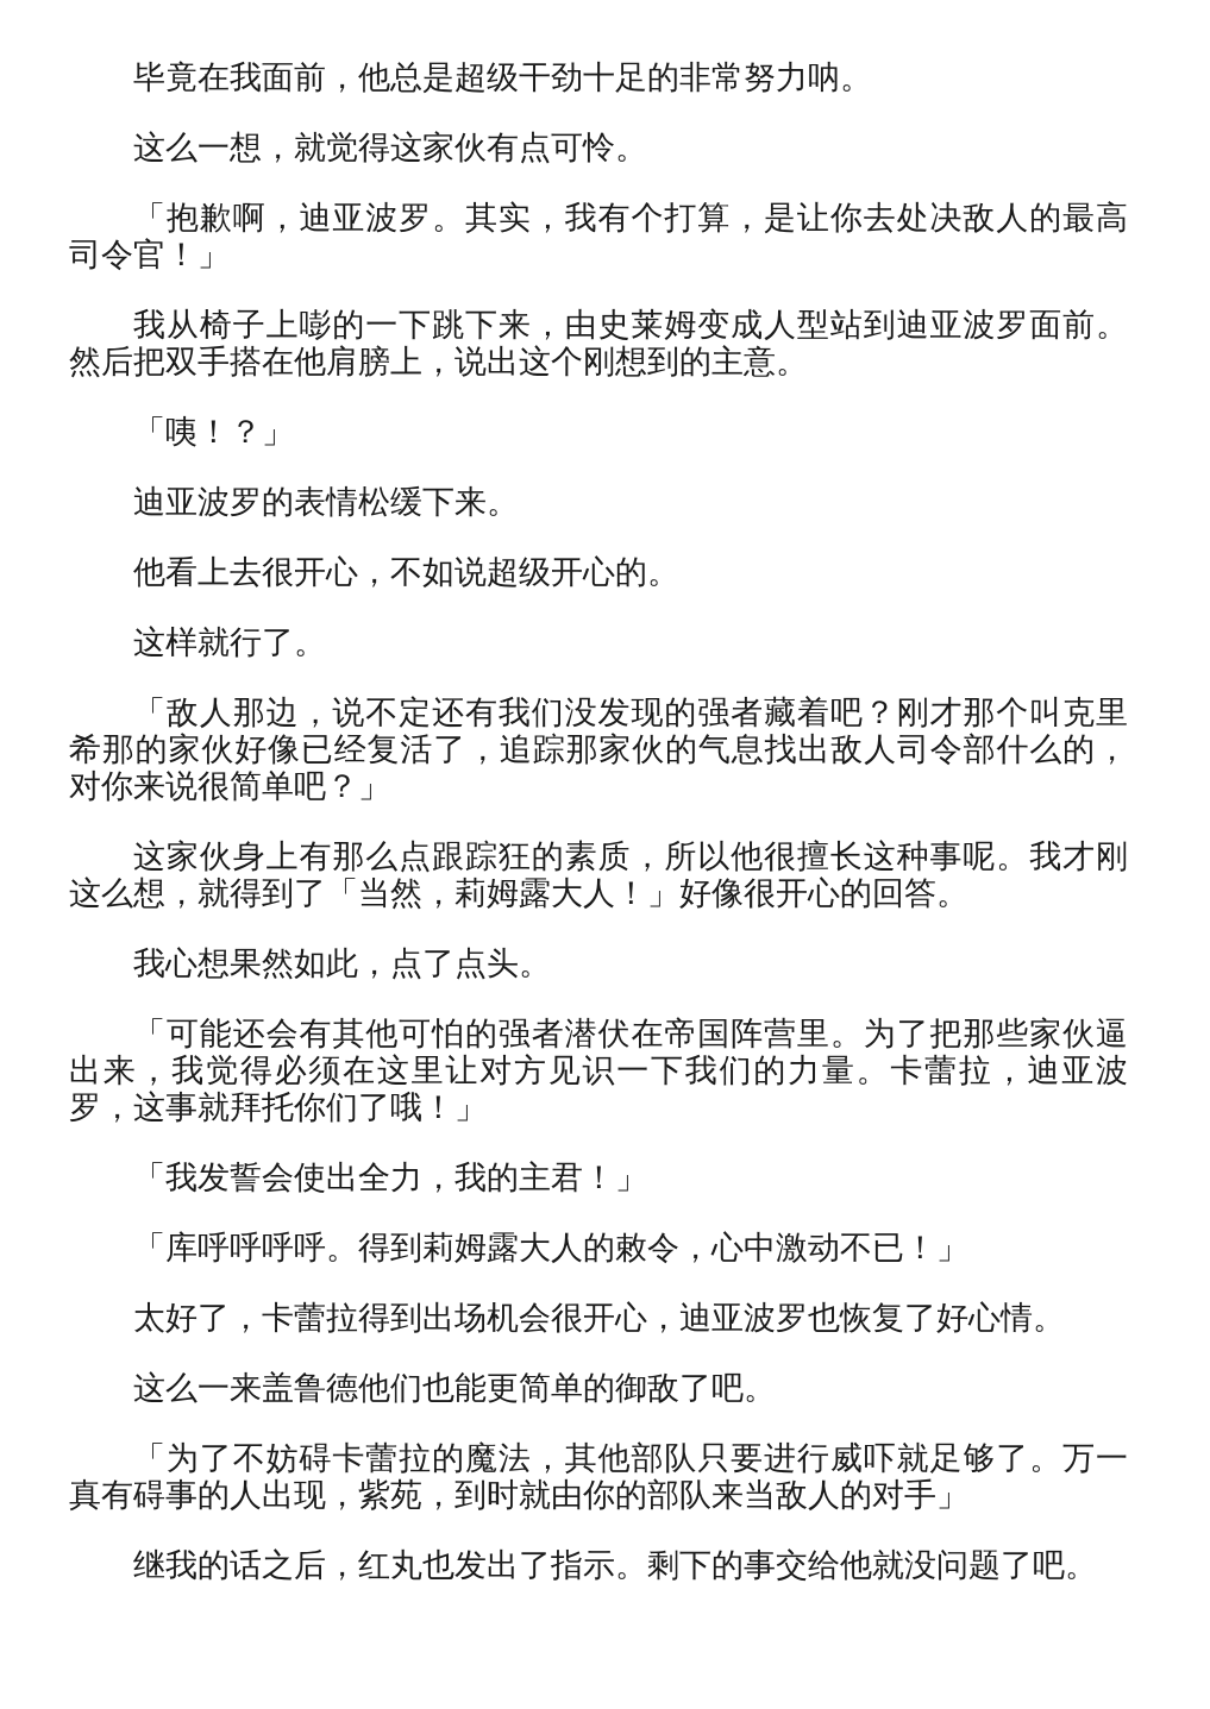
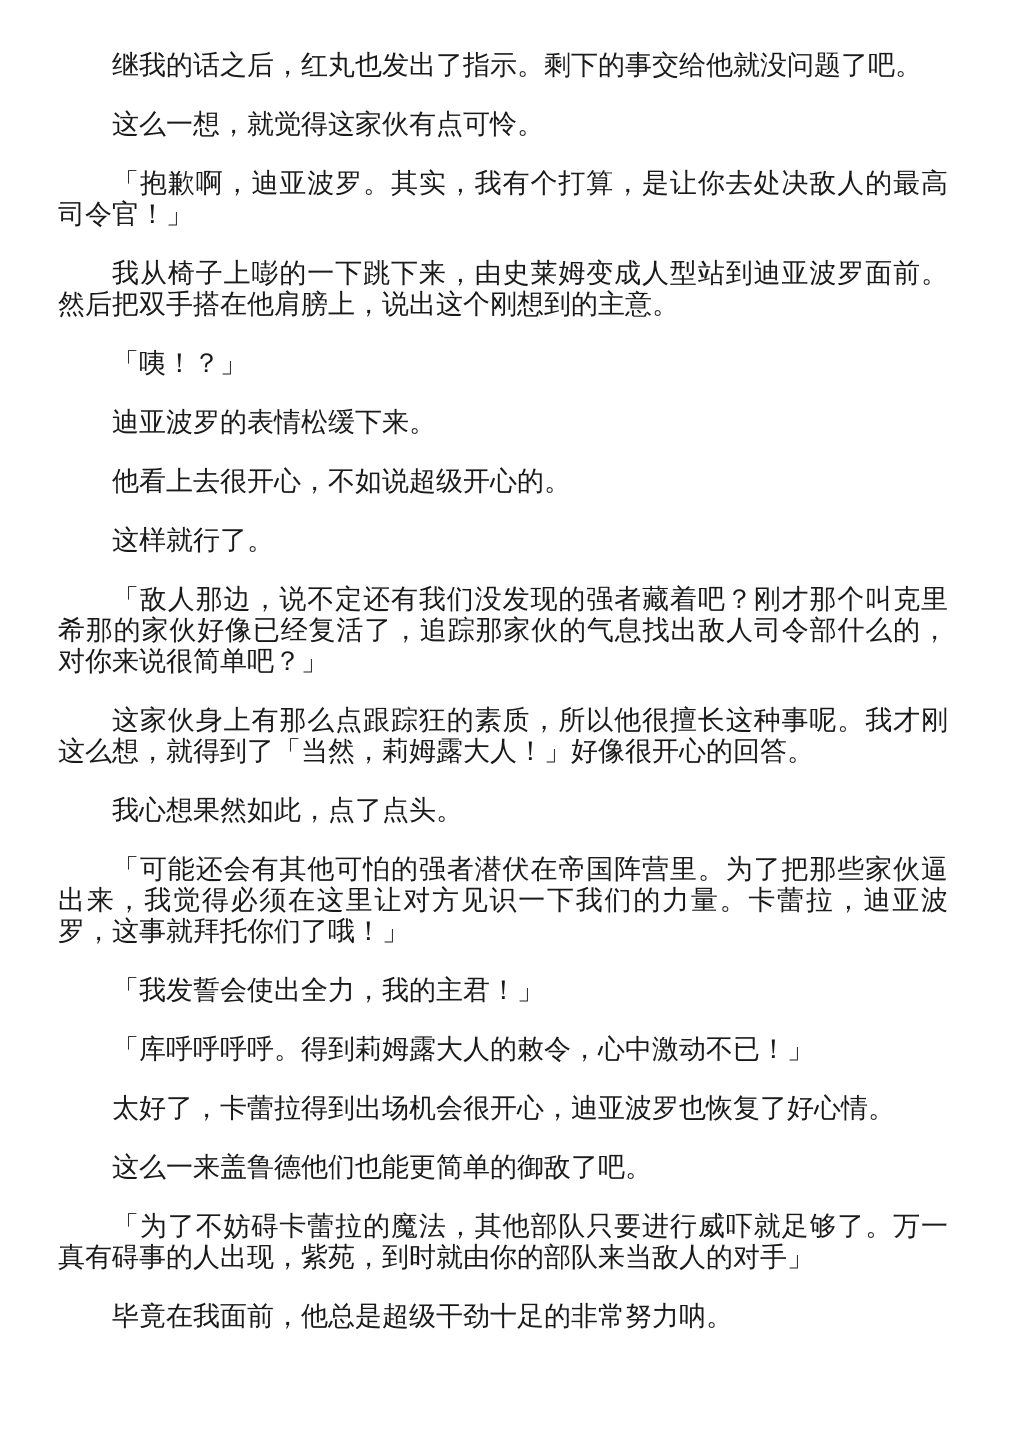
- 毕竟在我面前，他总是超级干劲十足的非常努力呐。
+ 继我的话之后，红丸也发出了指示。剩下的事交给他就没问题了吧。
  这么一想，就觉得这家伙有点可怜。
  「抱歉啊，迪亚波罗。其实，我有个打算，是让你去处决敌人的最高司令官！」
  我从椅子上嘭的一下跳下来，由史莱姆变成人型站到迪亚波罗面前。然后把双手搭在他肩膀上，说出这个刚想到的主意。
  「咦！？」
  迪亚波罗的表情松缓下来。
  他看上去很开心，不如说超级开心的。
  这样就行了。
  「敌人那边，说不定还有我们没发现的强者藏着吧？刚才那个叫克里希那的家伙好像已经复活了，追踪那家伙的气息找出敌人司令部什么的，对你来说很简单吧？」
  这家伙身上有那么点跟踪狂的素质，所以他很擅长这种事呢。我才刚这么想，就得到了「当然，莉姆露大人！」好像很开心的回答。
  我心想果然如此，点了点头。
  「可能还会有其他可怕的强者潜伏在帝国阵营里。为了把那些家伙逼出来，我觉得必须在这里让对方见识一下我们的力量。卡蕾拉，迪亚波罗，这事就拜托你们了哦！」
  「我发誓会使出全力，我的主君！」
  「库呼呼呼呼。得到莉姆露大人的敕令，心中激动不已！」
  太好了，卡蕾拉得到出场机会很开心，迪亚波罗也恢复了好心情。
  这么一来盖鲁德他们也能更简单的御敌了吧。
  「为了不妨碍卡蕾拉的魔法，其他部队只要进行威吓就足够了。万一真有碍事的人出现，紫苑，到时就由你的部队来当敌人的对手」
- 继我的话之后，红丸也发出了指示。剩下的事交给他就没问题了吧。
+ 毕竟在我面前，他总是超级干劲十足的非常努力呐。
